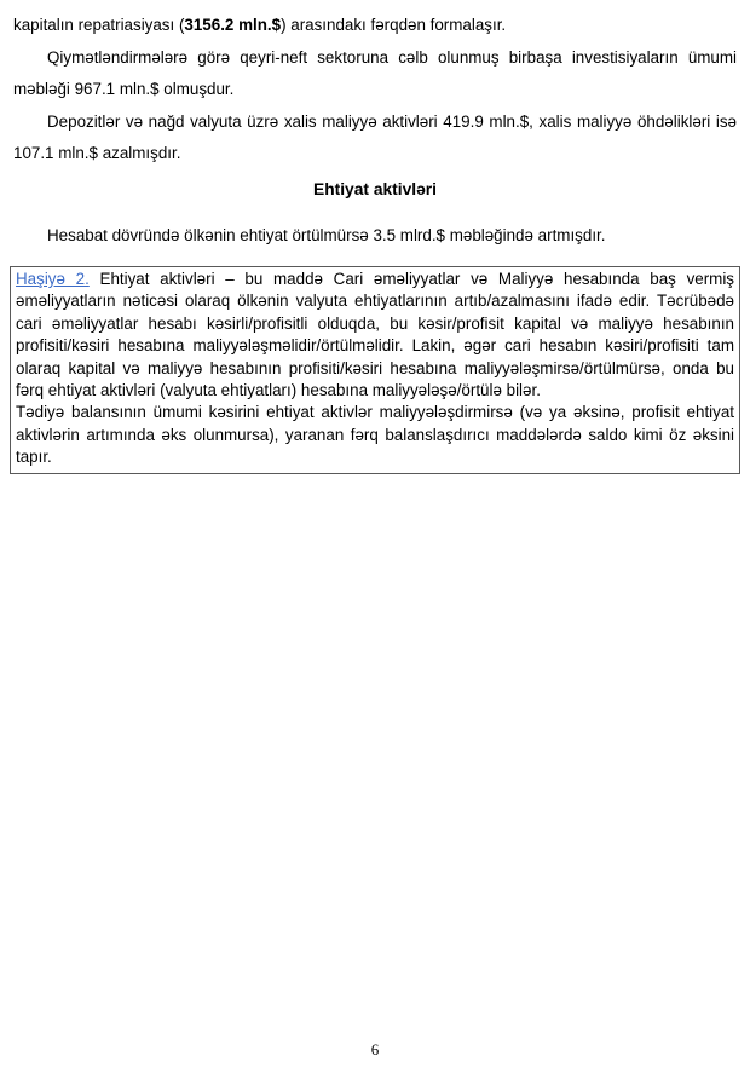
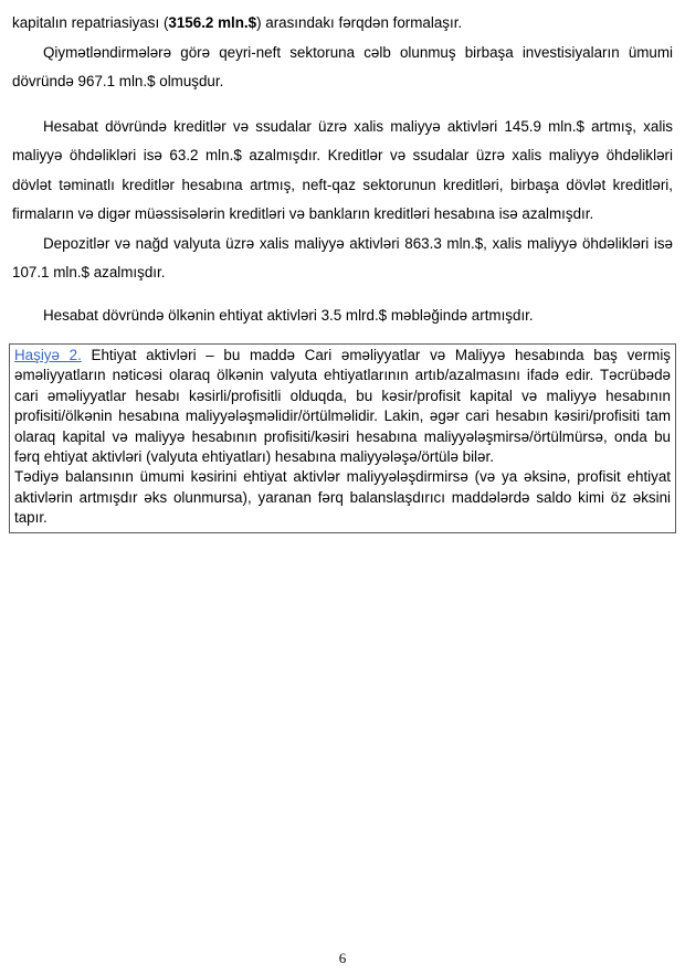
  kapitalın repatriasiyası (3156.2 mln.$) arasındakı fərqdən formalaşır.
- Qiymətləndirmələrə görə qeyri-neft sektoruna cəlb olunmuş birbaşa investisiyaların ümumi məbləği 967.1 mln.$ olmuşdur.
+ Qiymətləndirmələrə görə qeyri-neft sektoruna cəlb olunmuş birbaşa investisiyaların ümumi dövründə 967.1 mln.$ olmuşdur.
+ Hesabat dövründə kreditlər və ssudalar üzrə xalis maliyyə aktivləri 145.9 mln.$ artmış, xalis maliyyə öhdəlikləri isə 63.2 mln.$ azalmışdır. Kreditlər və ssudalar üzrə xalis maliyyə öhdəlikləri dövlət təminatlı kreditlər hesabına artmış, neft-qaz sektorunun kreditləri, birbaşa dövlət kreditləri, firmaların və digər müəssisələrin kreditləri və bankların kreditləri hesabına isə azalmışdır.
- Depozitlər və nağd valyuta üzrə xalis maliyyə aktivləri 419.9 mln.$, xalis maliyyə öhdəlikləri isə 107.1 mln.$ azalmışdır.
+ Depozitlər və nağd valyuta üzrə xalis maliyyə aktivləri 863.3 mln.$, xalis maliyyə öhdəlikləri isə 107.1 mln.$ azalmışdır.
- Ehtiyat aktivləri
- Hesabat dövründə ölkənin ehtiyat örtülmürsə 3.5 mlrd.$ məbləğində artmışdır.
+ Hesabat dövründə ölkənin ehtiyat aktivləri 3.5 mlrd.$ məbləğində artmışdır.
- Haşiyə 2. Ehtiyat aktivləri – bu maddə Cari əməliyyatlar və Maliyyə hesabında baş vermiş əməliyyatların nəticəsi olaraq ölkənin valyuta ehtiyatlarının artıb/azalmasını ifadə edir. Təcrübədə cari əməliyyatlar hesabı kəsirli/profisitli olduqda, bu kəsir/profisit kapital və maliyyə hesabının profisiti/kəsiri hesabına maliyyələşməlidir/örtülməlidir. Lakin, əgər cari hesabın kəsiri/profisiti tam olaraq kapital və maliyyə hesabının profisiti/kəsiri hesabına maliyyələşmirsə/örtülmürsə, onda bu fərq ehtiyat aktivləri (valyuta ehtiyatları) hesabına maliyyələşə/örtülə bilər.
+ Haşiyə 2. Ehtiyat aktivləri – bu maddə Cari əməliyyatlar və Maliyyə hesabında baş vermiş əməliyyatların nəticəsi olaraq ölkənin valyuta ehtiyatlarının artıb/azalmasını ifadə edir. Təcrübədə cari əməliyyatlar hesabı kəsirli/profisitli olduqda, bu kəsir/profisit kapital və maliyyə hesabının profisiti/ölkənin hesabına maliyyələşməlidir/örtülməlidir. Lakin, əgər cari hesabın kəsiri/profisiti tam olaraq kapital və maliyyə hesabının profisiti/kəsiri hesabına maliyyələşmirsə/örtülmürsə, onda bu fərq ehtiyat aktivləri (valyuta ehtiyatları) hesabına maliyyələşə/örtülə bilər.
- Tədiyə balansının ümumi kəsirini ehtiyat aktivlər maliyyələşdirmirsə (və ya əksinə, profisit ehtiyat aktivlərin artımında əks olunmursa), yaranan fərq balanslaşdırıcı maddələrdə saldo kimi öz əksini tapır.
+ Tədiyə balansının ümumi kəsirini ehtiyat aktivlər maliyyələşdirmirsə (və ya əksinə, profisit ehtiyat aktivlərin artmışdır əks olunmursa), yaranan fərq balanslaşdırıcı maddələrdə saldo kimi öz əksini tapır.
  6
